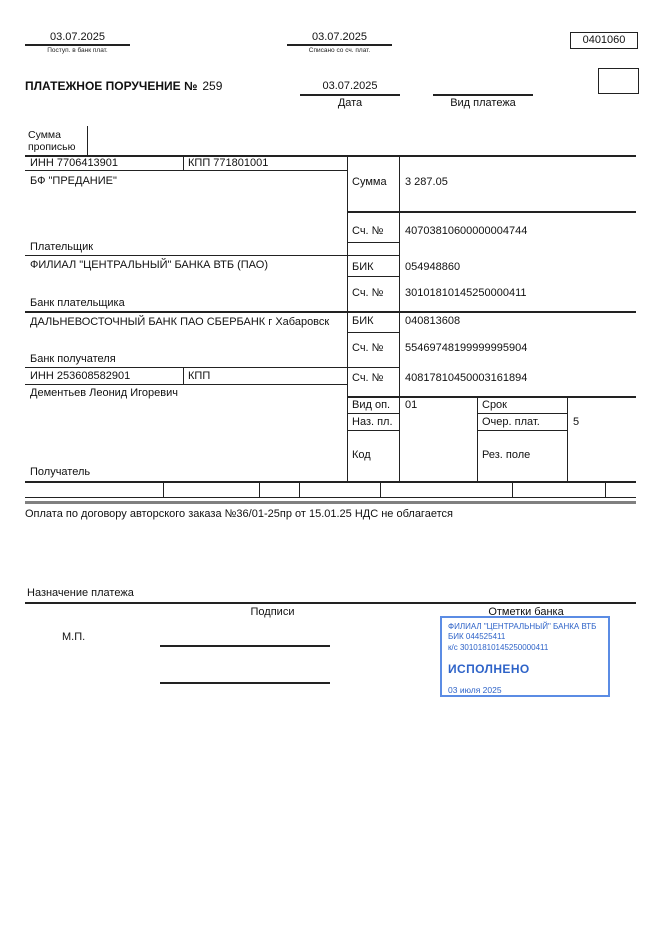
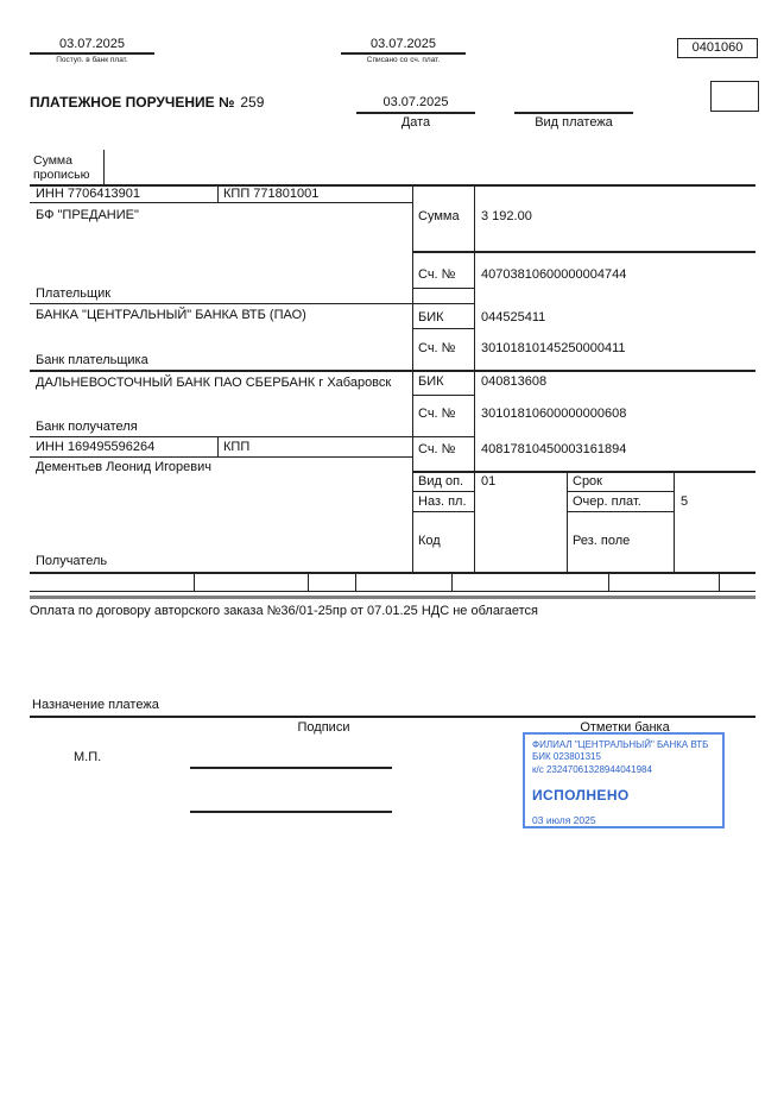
  03.07.2025
  03.07.2025
  0401060
  ПЛАТЕЖНОЕ ПОРУЧЕНИЕ № 259
  03.07.2025
  Дата
  Вид платежа
  Сумма
  прописью
  ИНН 7706413901
  КПП 771801001
  БФ "ПРЕДАНИЕ"
  Плательщик
- ФИЛИАЛ "ЦЕНТРАЛЬНЫЙ" БАНКА ВТБ (ПАО)
+ БАНКА "ЦЕНТРАЛЬНЫЙ" БАНКА ВТБ (ПАО)
  Банк плательщика
  ДАЛЬНЕВОСТОЧНЫЙ БАНК ПАО СБЕРБАНК г Хабаровск
  Банк получателя
- ИНН 253608582901
+ ИНН 169495596264
  КПП
  Дементьев Леонид Игоревич
  Получатель
  Сумма
- 3 287.05
+ 3 192.00
  Сч. №
  40703810600000004744
  БИК
- 054948860
+ 044525411
  Сч. №
  30101810145250000411
  БИК
  040813608
  Сч. №
- 55469748199999995904
+ 30101810600000000608
  Сч. №
  40817810450003161894
  Вид оп.
  01
  Срок
  Наз. пл.
  Очер. плат.
  5
  Код
  Рез. поле
- Оплата по договору авторского заказа №36/01-25пр от 15.01.25 НДС не облагается
+ Оплата по договору авторского заказа №36/01-25пр от 07.01.25 НДС не облагается
  Назначение платежа
  Подписи
  Отметки банка
  М.П.
  ФИЛИАЛ "ЦЕНТРАЛЬНЫЙ" БАНКА ВТБ
- БИК 044525411
+ БИК 023801315
- к/с 30101810145250000411
+ к/с 23247061328944041984
  ИСПОЛНЕНО
  03 июля 2025
